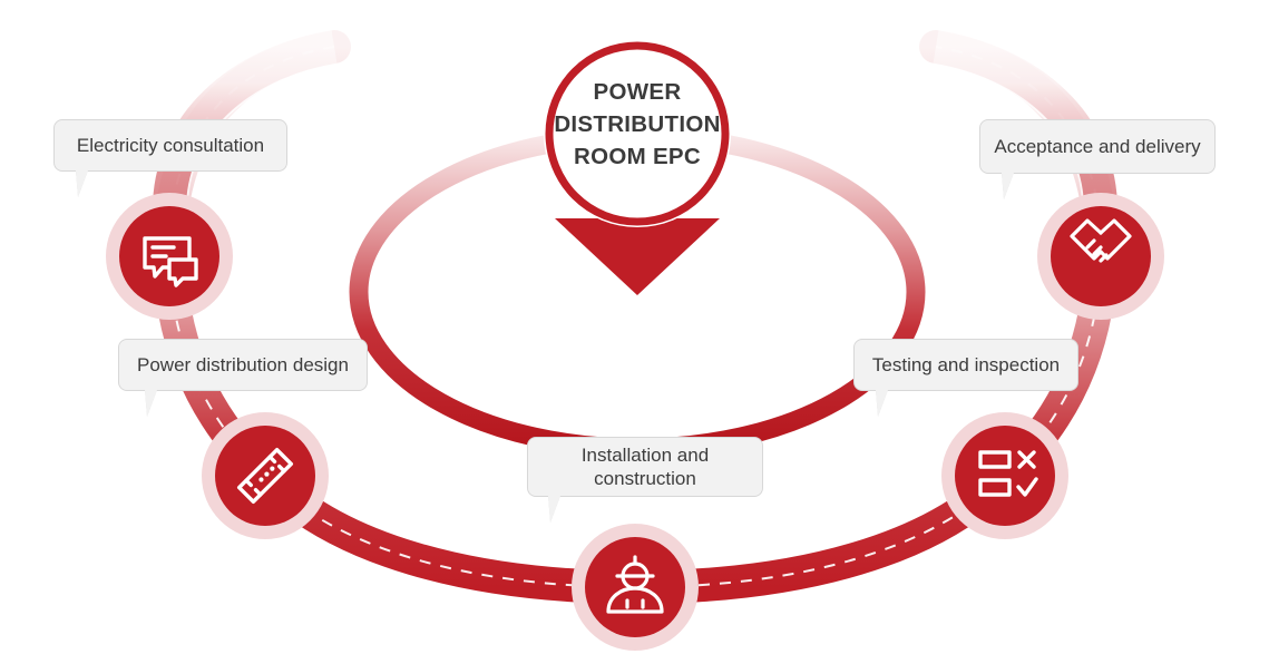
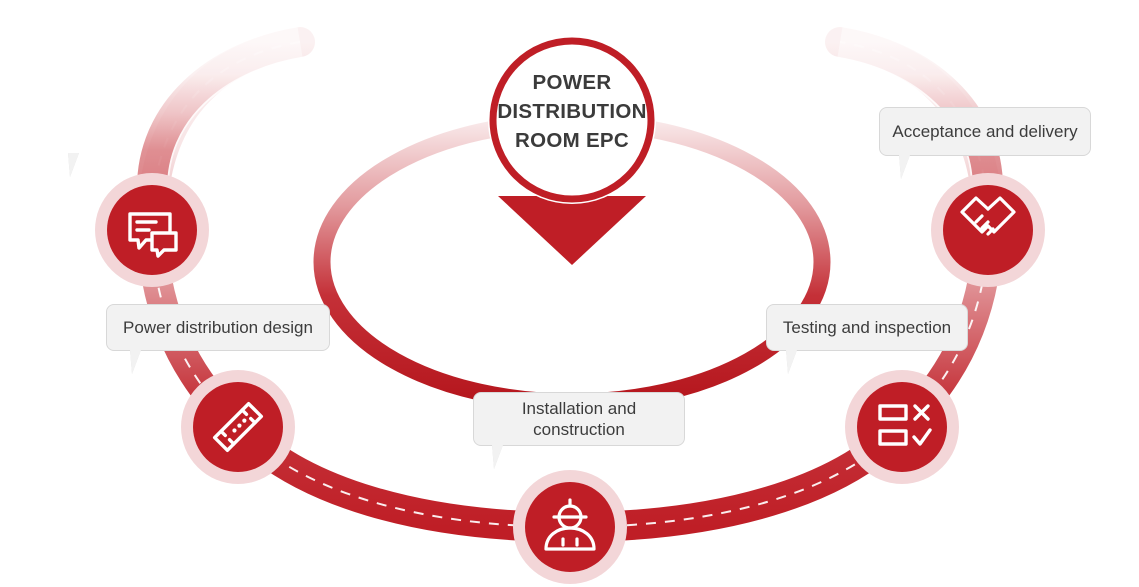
  POWER
  DISTRIBUTION
  ROOM EPC
- Electricity consultation
  Power distribution design
  Installation and
  construction
  Testing and inspection
  Acceptance and delivery
